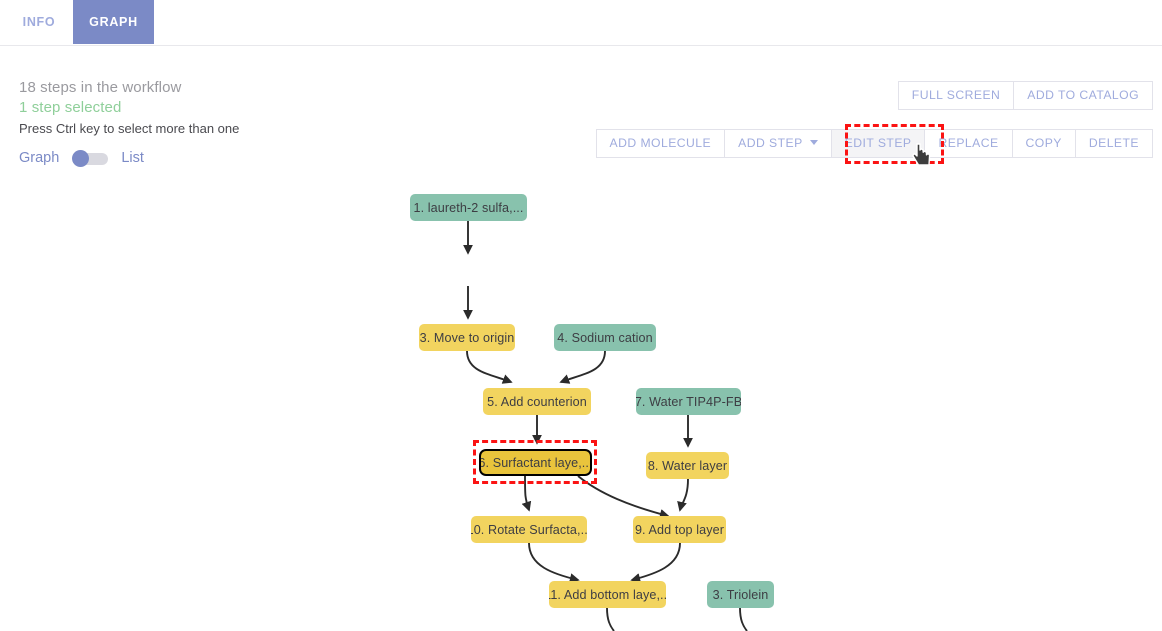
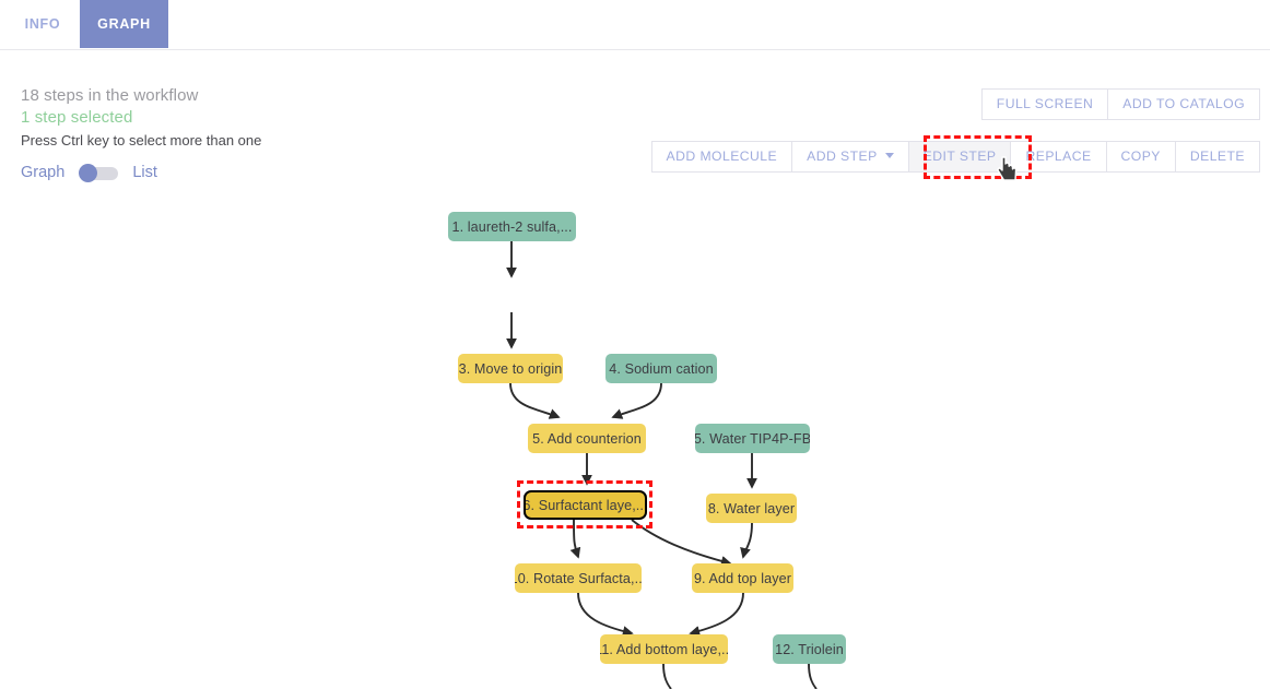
  INFO
  GRAPH
  18 steps in the workflow
  1 step selected
  Press Ctrl key to select more than one
  Graph
  List
  FULL SCREEN
  ADD TO CATALOG
  ADD MOLECULE
  ADD STEP
  EDIT STEP
  REPLACE
  COPY
  DELETE
  1. laureth-2 sulfa,...
  3. Move to origin
  4. Sodium cation
  5. Add counterion
- 7. Water TIP4P-FB
+ 5. Water TIP4P-FB
  6. Surfactant laye,...
  8. Water layer
  10. Rotate Surfacta,..
  9. Add top layer
  1. Add bottom laye,..
- 3. Triolein
+ 12. Triolein
